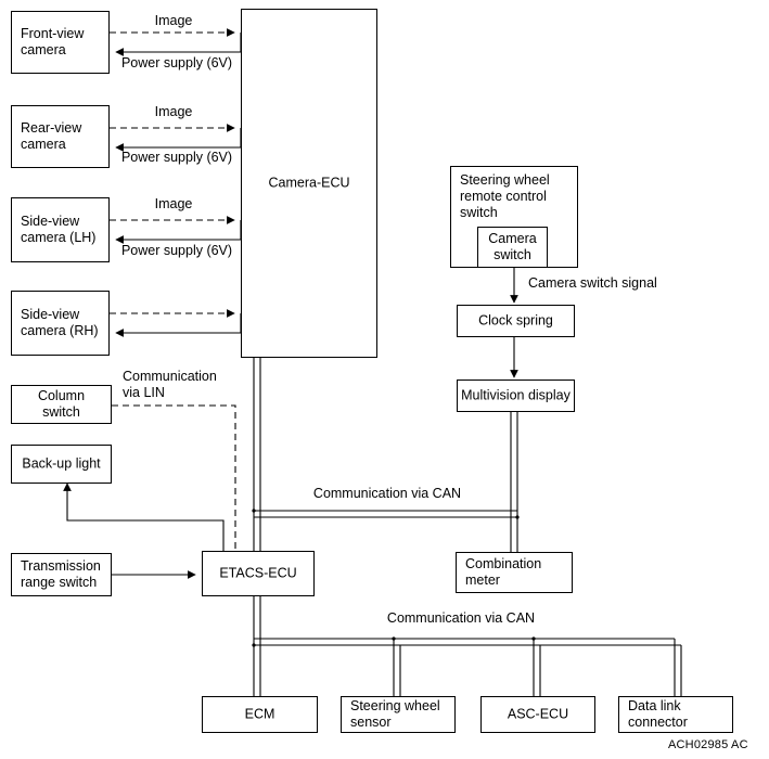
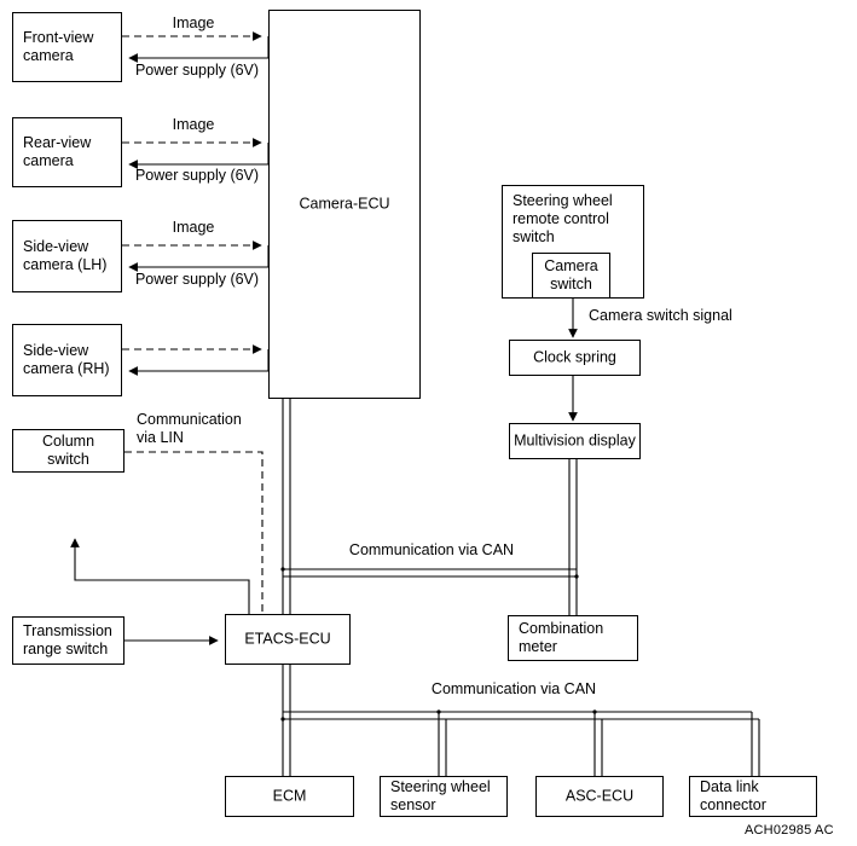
  Front-view
  camera
  Rear-view
  camera
  Side-view
  camera (LH)
  Side-view
  camera (RH)
  Camera-ECU
  Steering wheel
  remote control
  switch
  Camera
  switch
  Clock spring
  Multivision display
  Column
  switch
- Back-up light
  Transmission
  range switch
  ETACS-ECU
  Combination
  meter
  ECM
  Steering wheel
  sensor
  ASC-ECU
  Data link
  connector
  Image
  Power supply (6V)
  Image
  Power supply (6V)
  Image
  Power supply (6V)
  Camera switch signal
  Communication
  via LIN
  Communication via CAN
  Communication via CAN
  ACH02985 AC
